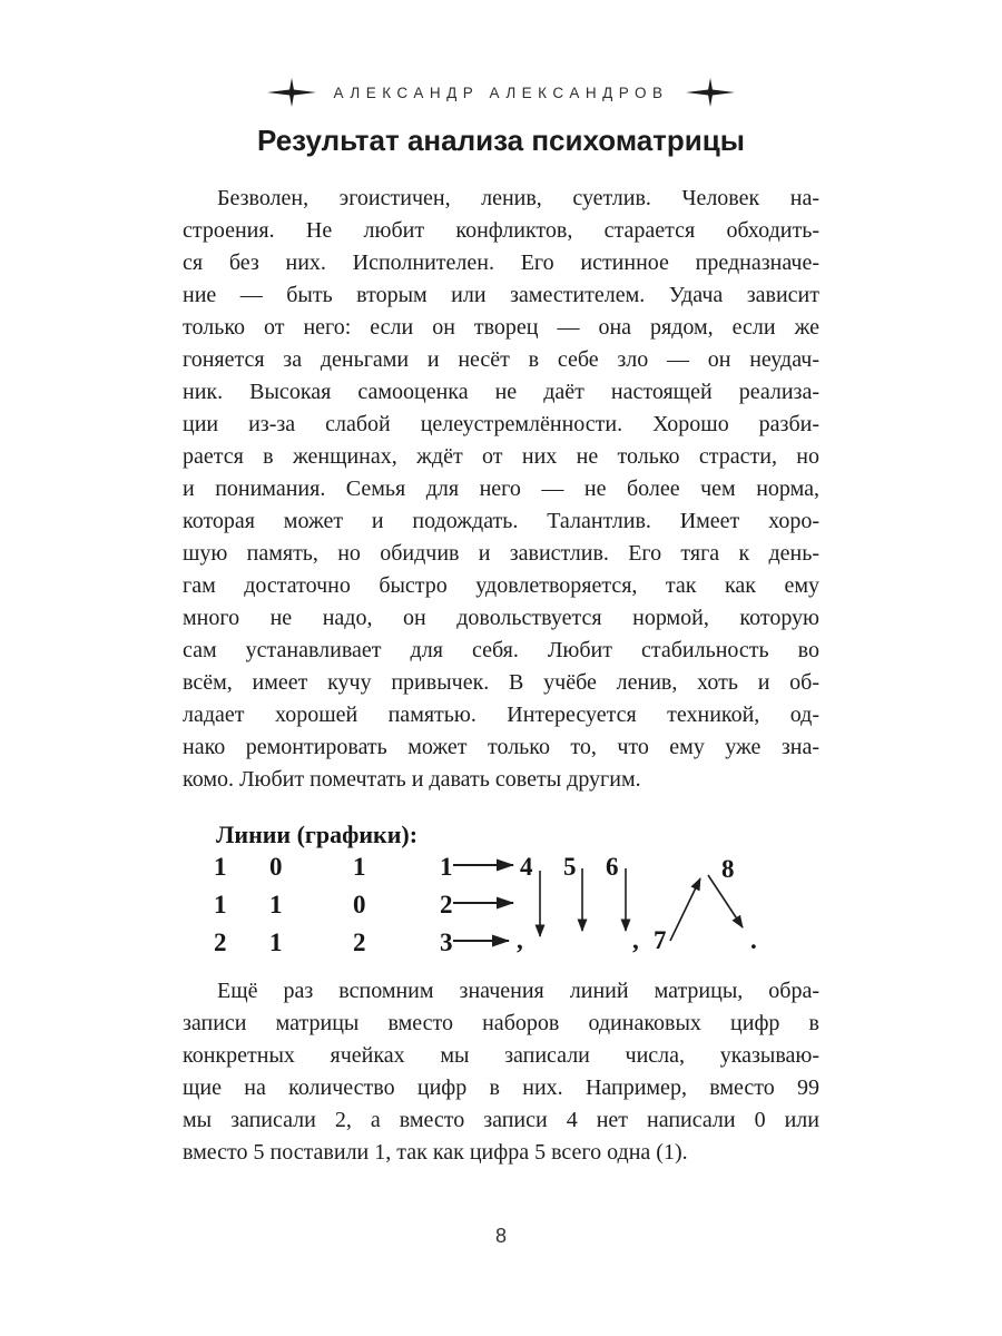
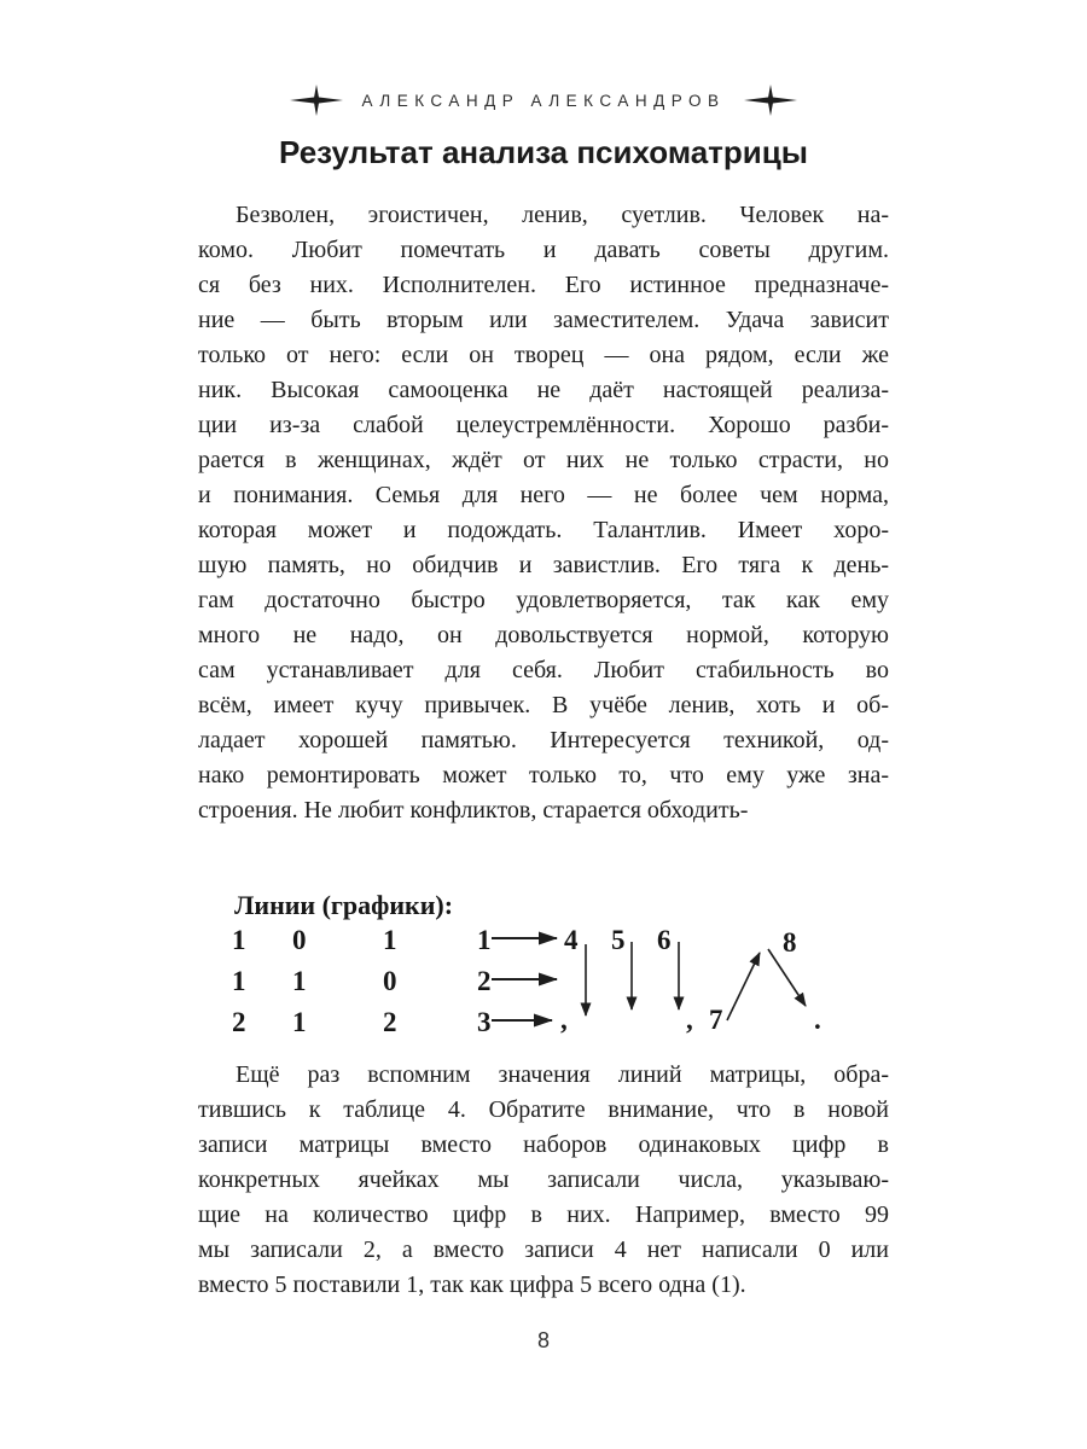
  АЛЕКСАНДР АЛЕКСАНДРОВ
  Результат анализа психоматрицы
  Безволен, эгоистичен, ленив, суетлив. Человек на-
- строения. Не любит конфликтов, старается обходить-
+ комо. Любит помечтать и давать советы другим.
  ся без них. Исполнителен. Его истинное предназначе-
  ние — быть вторым или заместителем. Удача зависит
  только от него: если он творец — она рядом, если же
- гоняется за деньгами и несёт в себе зло — он неудач-
  ник. Высокая самооценка не даёт настоящей реализа-
  ции из-за слабой целеустремлённости. Хорошо разби-
  рается в женщинах, ждёт от них не только страсти, но
  и понимания. Семья для него — не более чем норма,
  которая может и подождать. Талантлив. Имеет хоро-
  шую память, но обидчив и завистлив. Его тяга к день-
  гам достаточно быстро удовлетворяется, так как ему
  много не надо, он довольствуется нормой, которую
  сам устанавливает для себя. Любит стабильность во
  всём, имеет кучу привычек. В учёбе ленив, хоть и об-
  ладает хорошей памятью. Интересуется техникой, од-
  нако ремонтировать может только то, что ему уже зна-
- комо. Любит помечтать и давать советы другим.
+ строения. Не любит конфликтов, старается обходить-
  Линии (графики):
  1
  0
  1
  1
  1
  1
  0
  2
  2
  1
  2
  3
  4
  5
  6
  8
  ,
  ,
  7
  .
  Ещё раз вспомним значения линий матрицы, обра-
+ тившись к таблице 4. Обратите внимание, что в новой
  записи матрицы вместо наборов одинаковых цифр в
  конкретных ячейках мы записали числа, указываю-
  щие на количество цифр в них. Например, вместо 99
  мы записали 2, а вместо записи 4 нет написали 0 или
  вместо 5 поставили 1, так как цифра 5 всего одна (1).
  8
